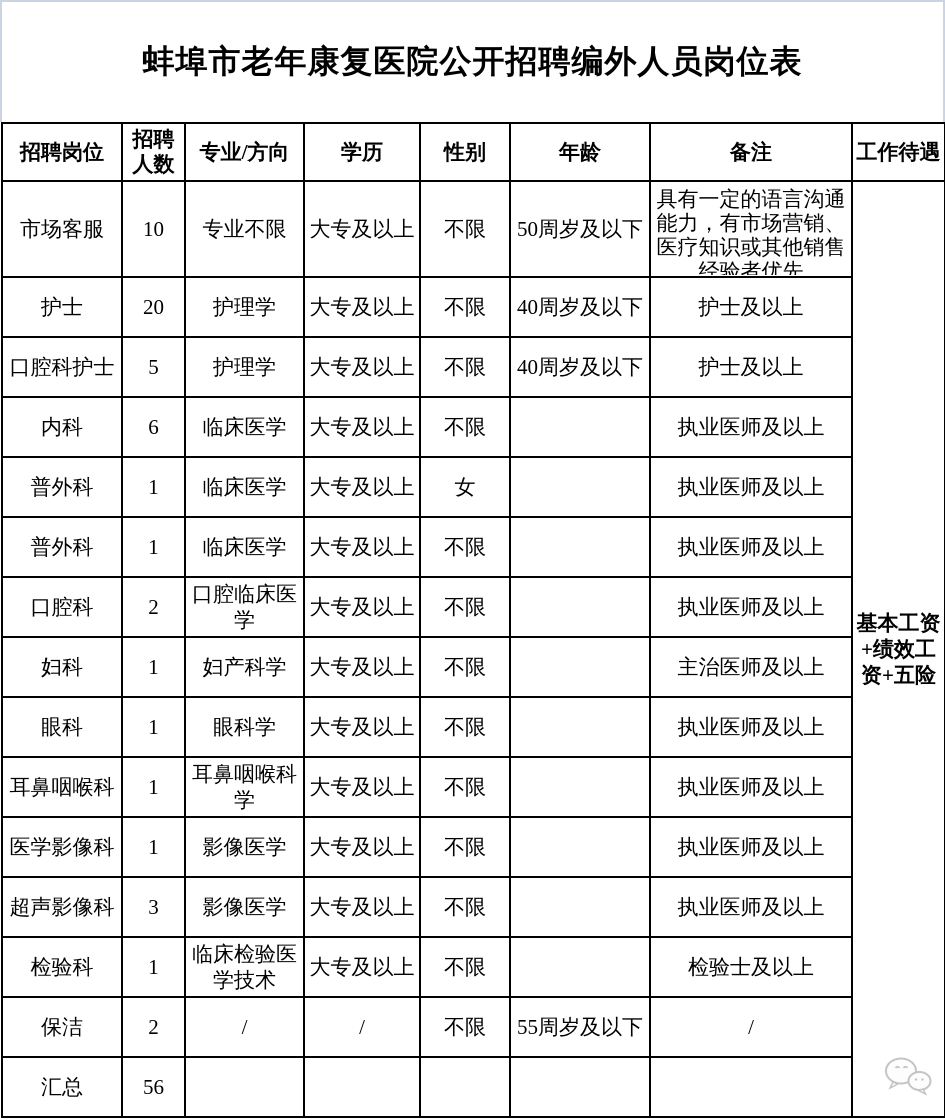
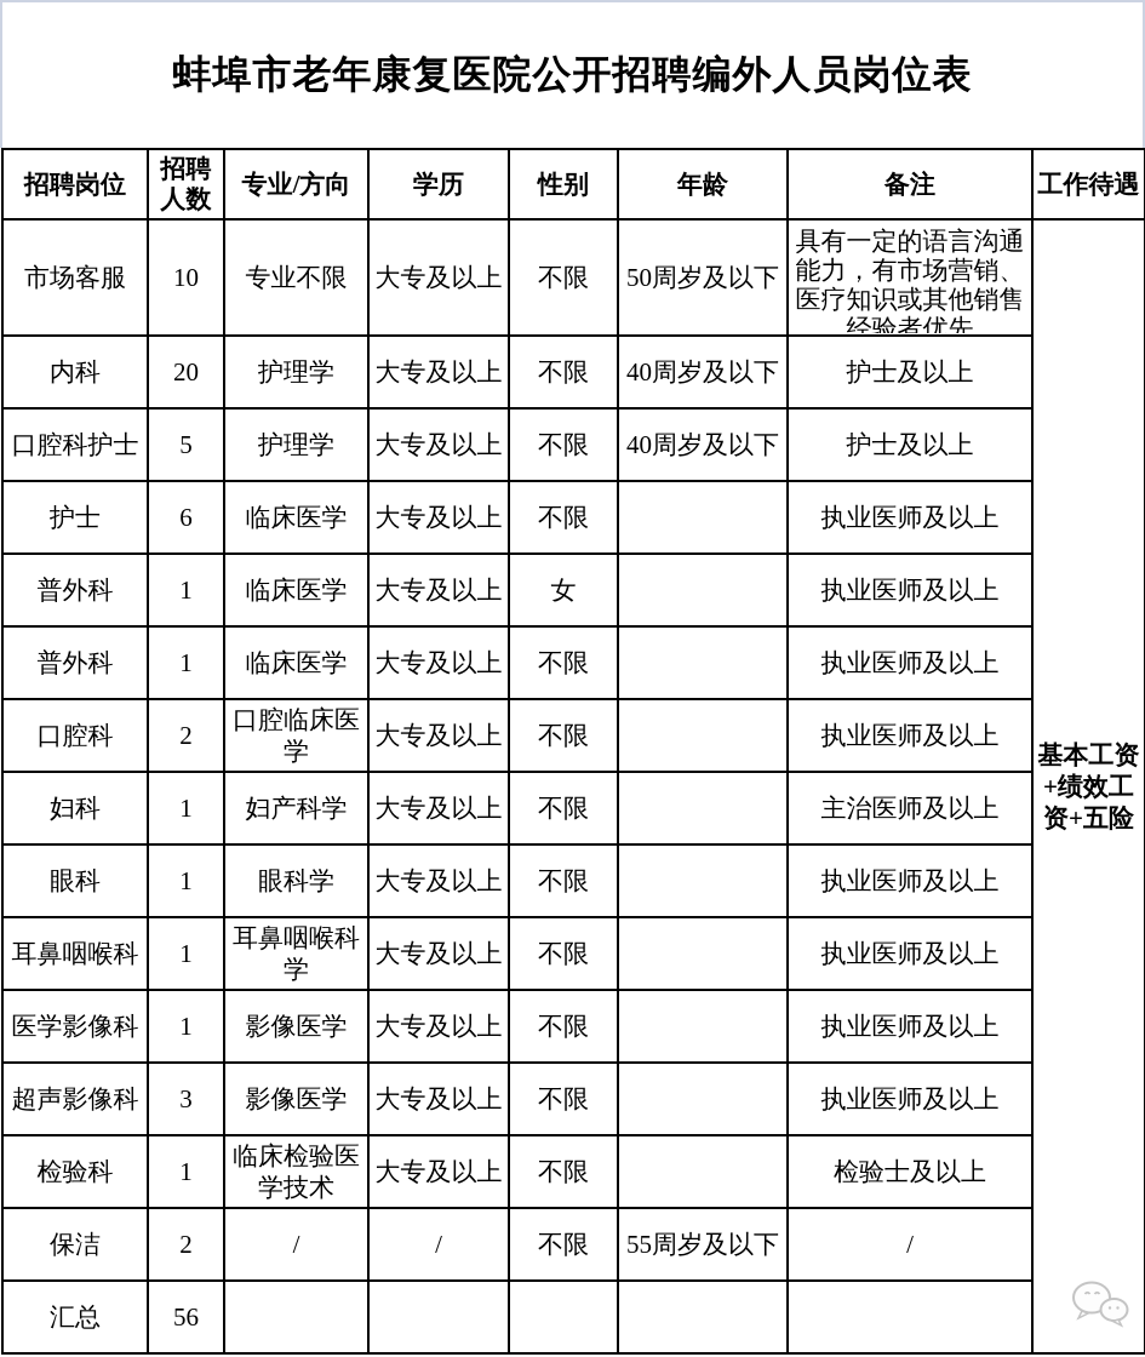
  蚌埠市老年康复医院公开招聘编外人员岗位表
  招聘岗位	招聘人数	专业/方向	学历	性别	年龄	备注	工作待遇
  市场客服	10	专业不限	大专及以上	不限	50周岁及以下	具有一定的语言沟通能力，有市场营销、医疗知识或其他销售经验者优先	基本工资+绩效工资+五险
- 护士	20	护理学	大专及以上	不限	40周岁及以下	护士及以上
+ 内科	20	护理学	大专及以上	不限	40周岁及以下	护士及以上
  口腔科护士	5	护理学	大专及以上	不限	40周岁及以下	护士及以上
- 内科	6	临床医学	大专及以上	不限		执业医师及以上
+ 护士	6	临床医学	大专及以上	不限		执业医师及以上
  普外科	1	临床医学	大专及以上	女		执业医师及以上
  普外科	1	临床医学	大专及以上	不限		执业医师及以上
  口腔科	2	口腔临床医学	大专及以上	不限		执业医师及以上
  妇科	1	妇产科学	大专及以上	不限		主治医师及以上
  眼科	1	眼科学	大专及以上	不限		执业医师及以上
  耳鼻咽喉科	1	耳鼻咽喉科学	大专及以上	不限		执业医师及以上
  医学影像科	1	影像医学	大专及以上	不限		执业医师及以上
  超声影像科	3	影像医学	大专及以上	不限		执业医师及以上
  检验科	1	临床检验医学技术	大专及以上	不限		检验士及以上
  保洁	2	/	/	不限	55周岁及以下	/
  汇总	56
